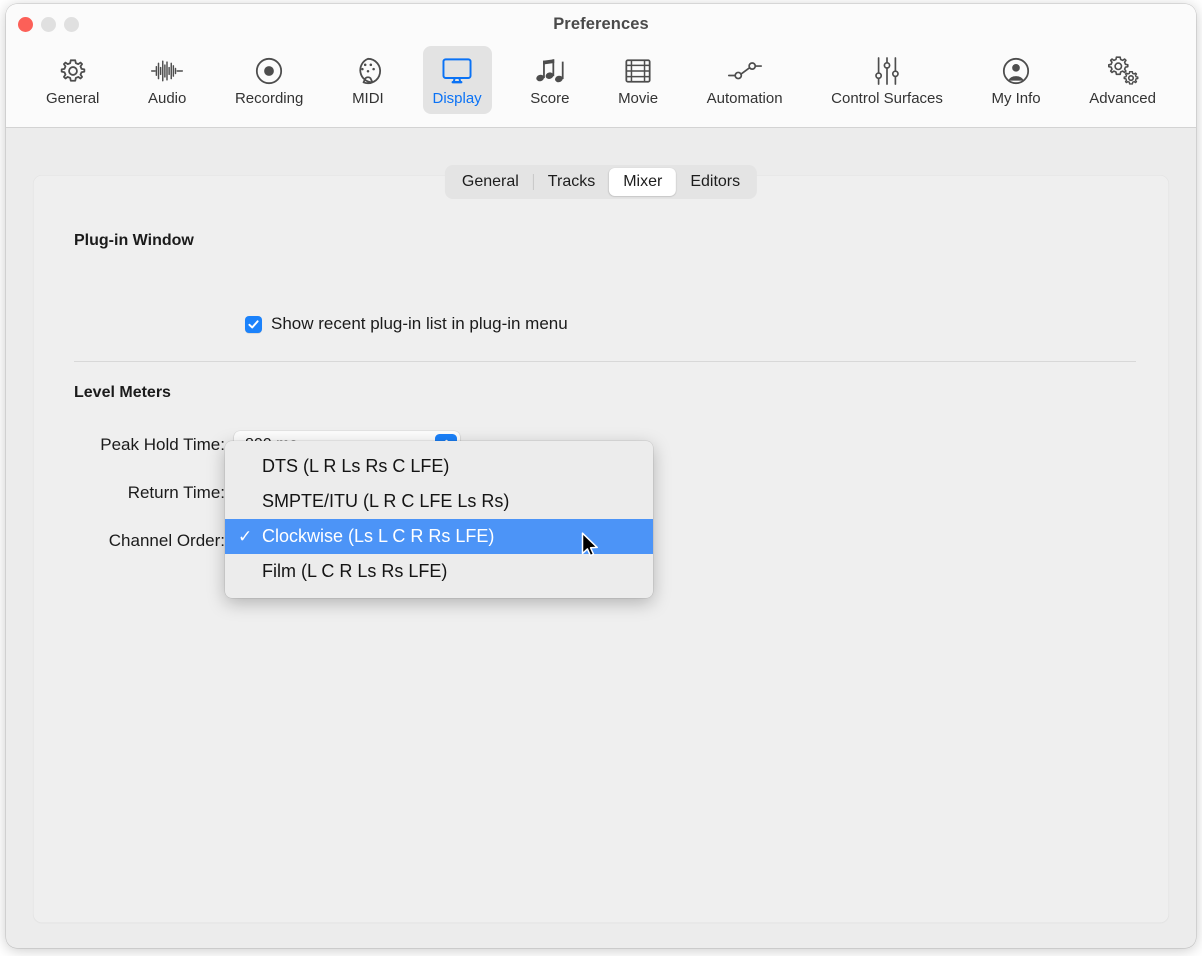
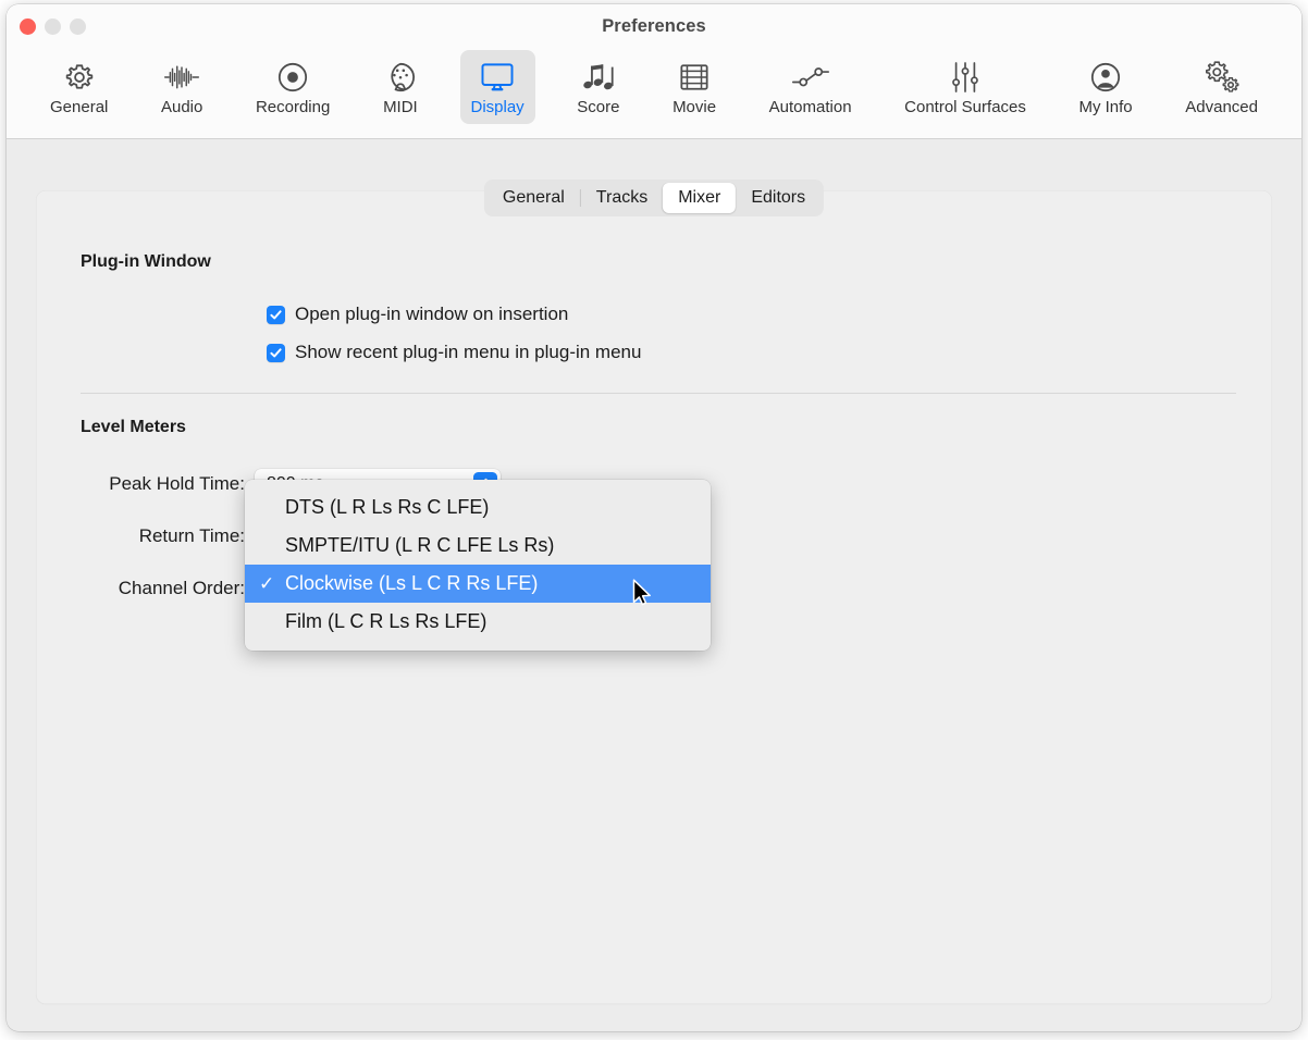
  Preferences
  General
  Audio
  Recording
  MIDI
  Display
  Score
  Movie
  Automation
  Control Surfaces
  My Info
  Advanced
  General
  Tracks
  Mixer
  Editors
  Plug-in Window
+ Open plug-in window on insertion
- Show recent plug-in list in plug-in menu
+ Show recent plug-in menu in plug-in menu
  Level Meters
  Peak Hold Time:
  Return Time:
  Channel Order:
  DTS (L R Ls Rs C LFE)
  SMPTE/ITU (L R C LFE Ls Rs)
  ✓
  Clockwise (Ls L C R Rs LFE)
  Film (L C R Ls Rs LFE)
